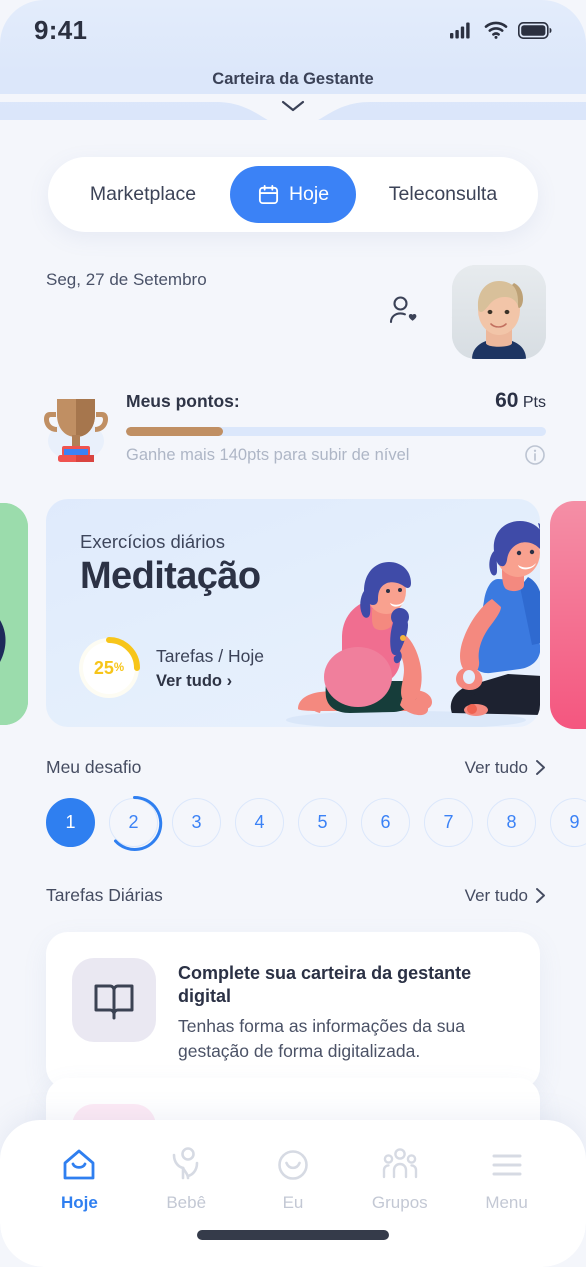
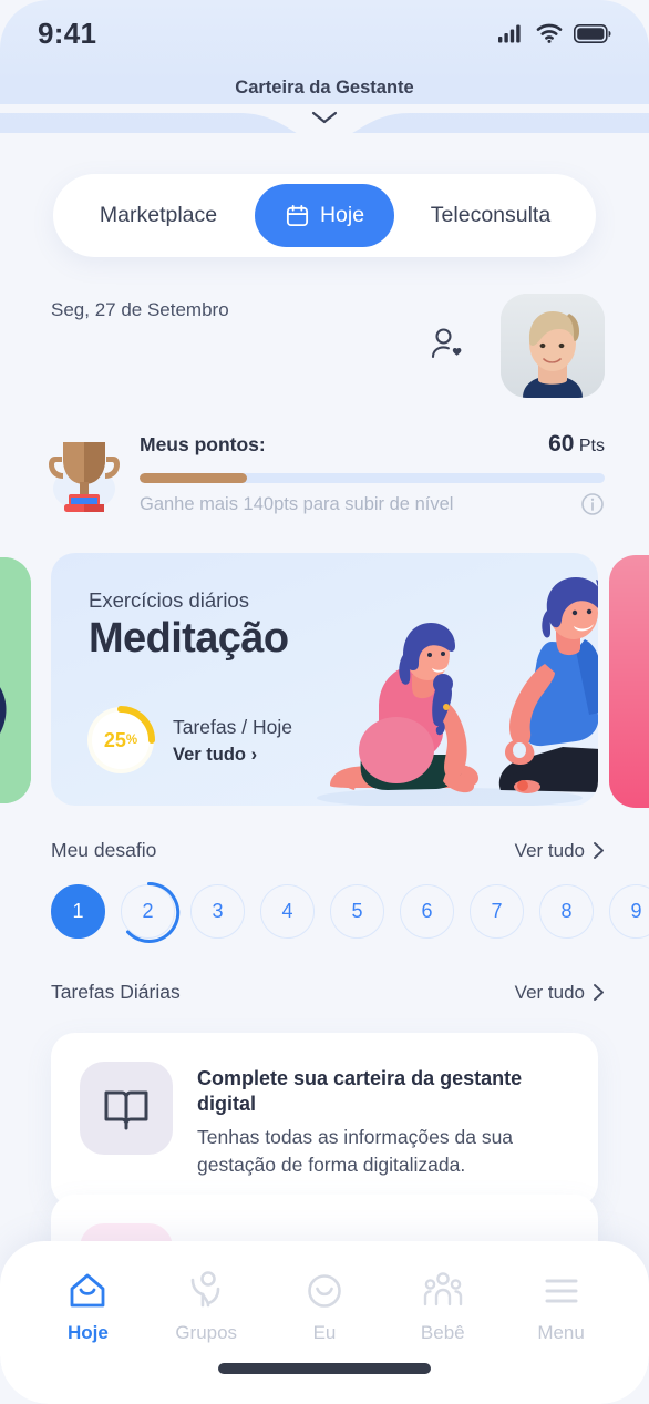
  9:41
  Carteira da Gestante
  Marketplace
  Hoje
  Teleconsulta
  Seg, 27 de Setembro
  Meus pontos:
  60 Pts
  Ganhe mais 140pts para subir de nível
  Exercícios diários
  Meditação
  25
  %
  Tarefas / Hoje
  Ver tudo ›
  Meu desafio
  Ver tudo
  1
  2
  3
  4
  5
  6
  7
  8
  9
  Tarefas Diárias
  Ver tudo
  Complete sua carteira da gestante digital
- Tenhas forma as informações da sua gestação de forma digitalizada.
+ Tenhas todas as informações da sua gestação de forma digitalizada.
  Hoje
- Bebê
+ Grupos
  Eu
- Grupos
+ Bebê
  Menu
